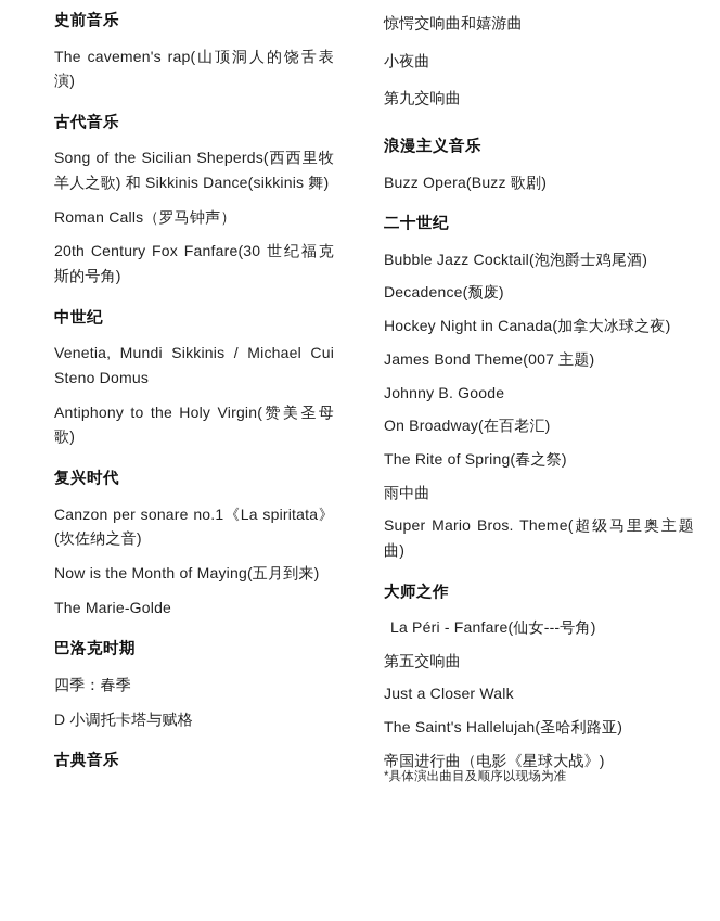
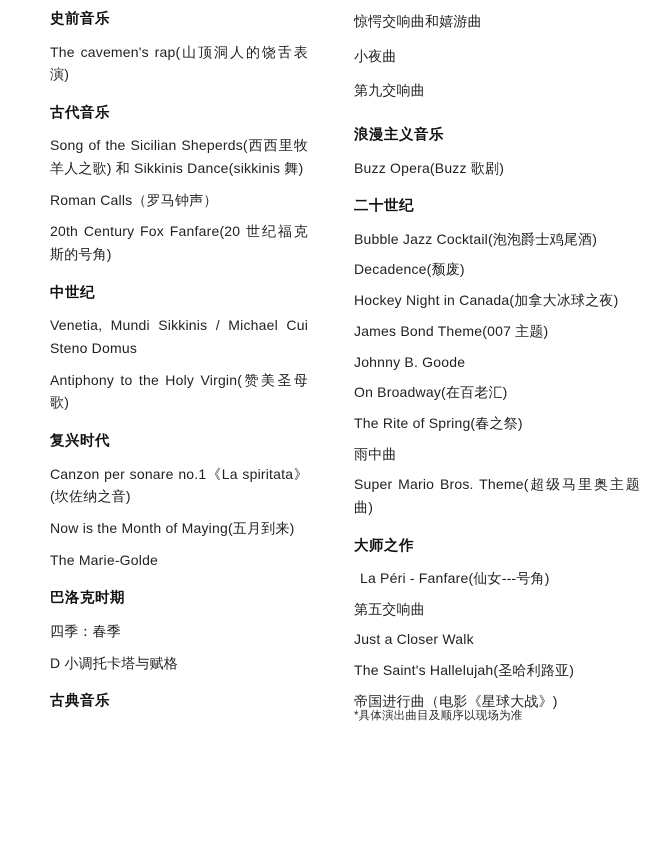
  史前音乐
  The cavemen's rap(山顶洞人的饶舌表演)
  古代音乐
  Song of the Sicilian Sheperds(西西里牧羊人之歌) 和 Sikkinis Dance(sikkinis 舞)
  Roman Calls（罗马钟声）
- 20th Century Fox Fanfare(30 世纪福克斯的号角)
+ 20th Century Fox Fanfare(20 世纪福克斯的号角)
  中世纪
  Venetia, Mundi Sikkinis / Michael Cui Steno Domus
  Antiphony to the Holy Virgin(赞美圣母歌)
  复兴时代
  Canzon per sonare no.1《La spiritata》(坎佐纳之音)
  Now is the Month of Maying(五月到来)
  The Marie-Golde
  巴洛克时期
  四季：春季
  D 小调托卡塔与赋格
  古典音乐
  惊愕交响曲和嬉游曲
  小夜曲
  第九交响曲
  浪漫主义音乐
  Buzz Opera(Buzz 歌剧)
  二十世纪
  Bubble Jazz Cocktail(泡泡爵士鸡尾酒)
  Decadence(颓废)
  Hockey Night in Canada(加拿大冰球之夜)
  James Bond Theme(007 主题)
  Johnny B. Goode
  On Broadway(在百老汇)
  The Rite of Spring(春之祭)
  雨中曲
  Super Mario Bros. Theme(超级马里奥主题曲)
  大师之作
  La Péri - Fanfare(仙女---号角)
  第五交响曲
  Just a Closer Walk
  The Saint's Hallelujah(圣哈利路亚)
  帝国进行曲（电影《星球大战》)
  *具体演出曲目及顺序以现场为准
